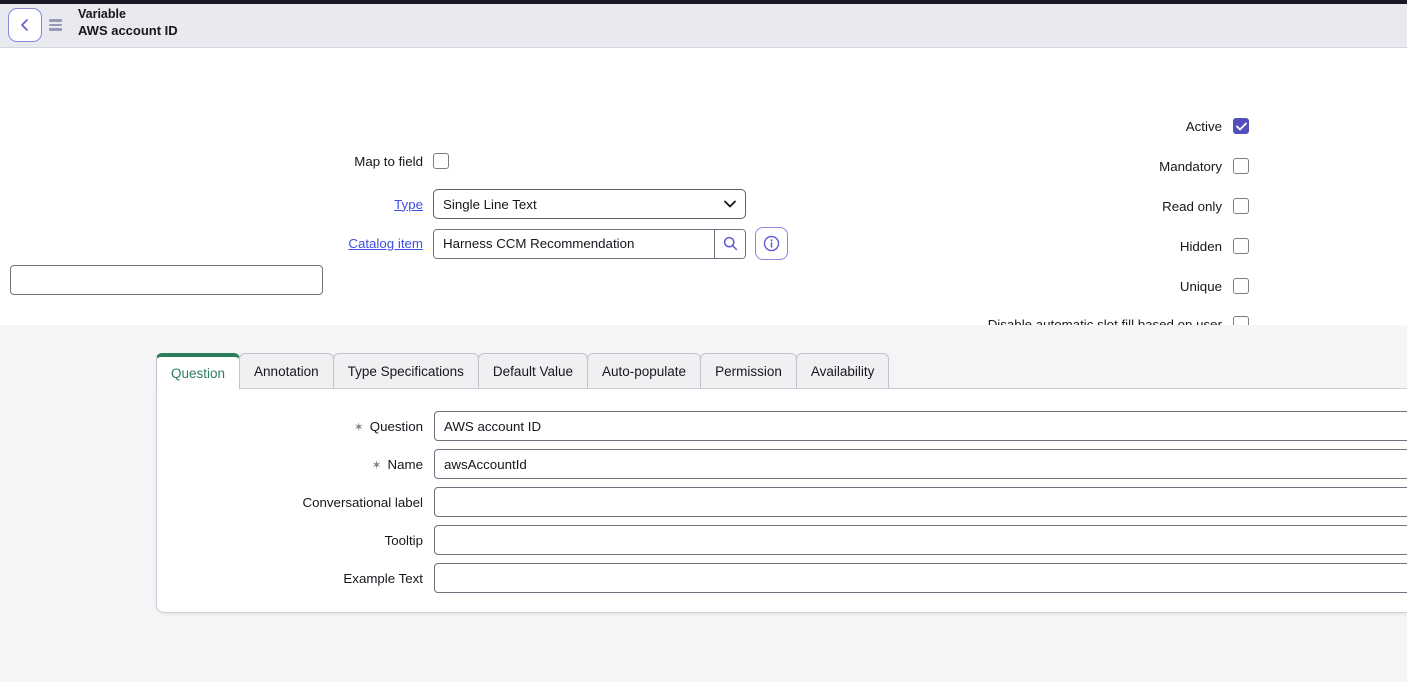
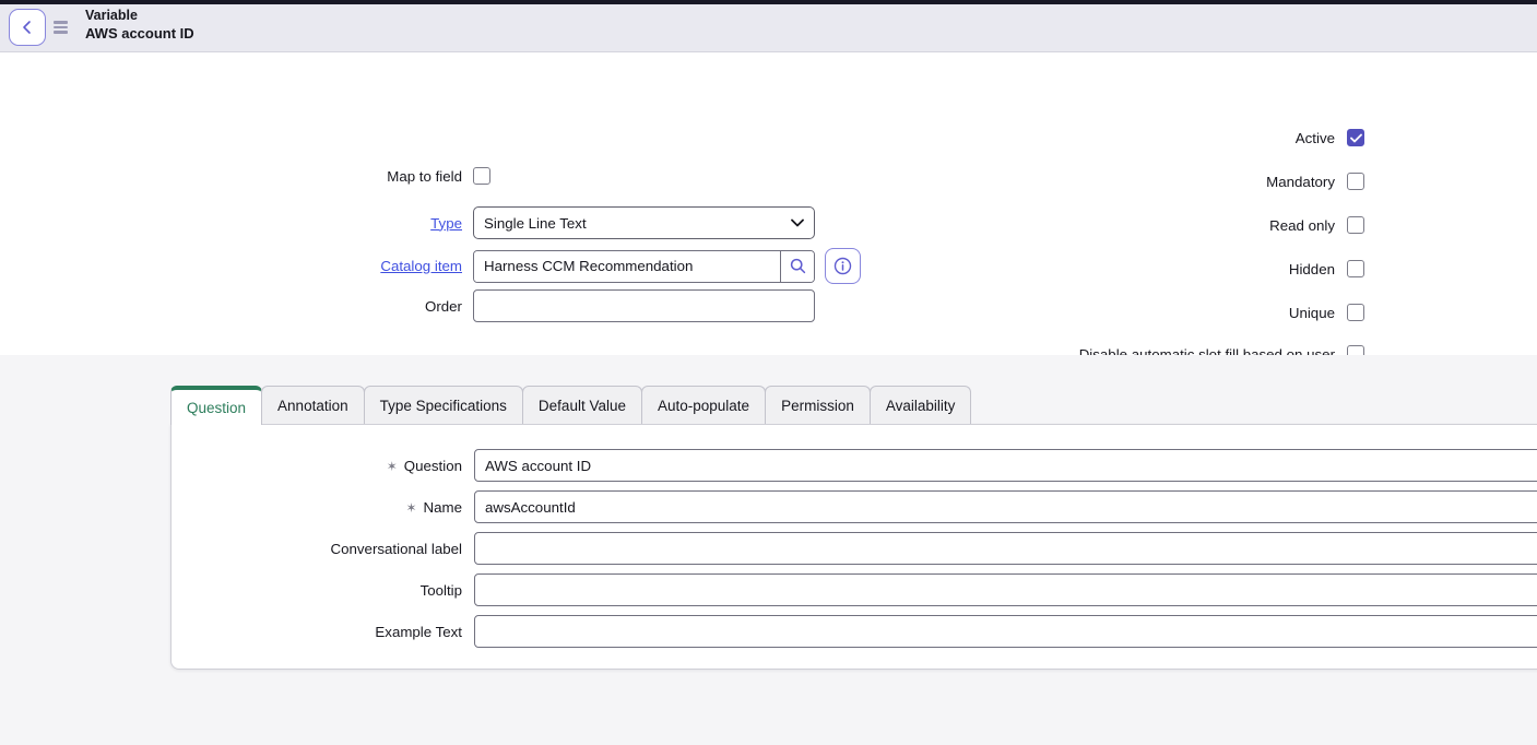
  Variable
  AWS account ID
  Map to field
  Type
  Single Line Text
  Catalog item
  Harness CCM Recommendation
+ Order
  Active
  Mandatory
  Read only
  Hidden
  Unique
  Question
  Annotation
  Type Specifications
  Default Value
  Auto-populate
  Permission
  Availability
  ✶ Question
  AWS account ID
  ✶ Name
  awsAccountId
  Conversational label
  Tooltip
  Example Text
